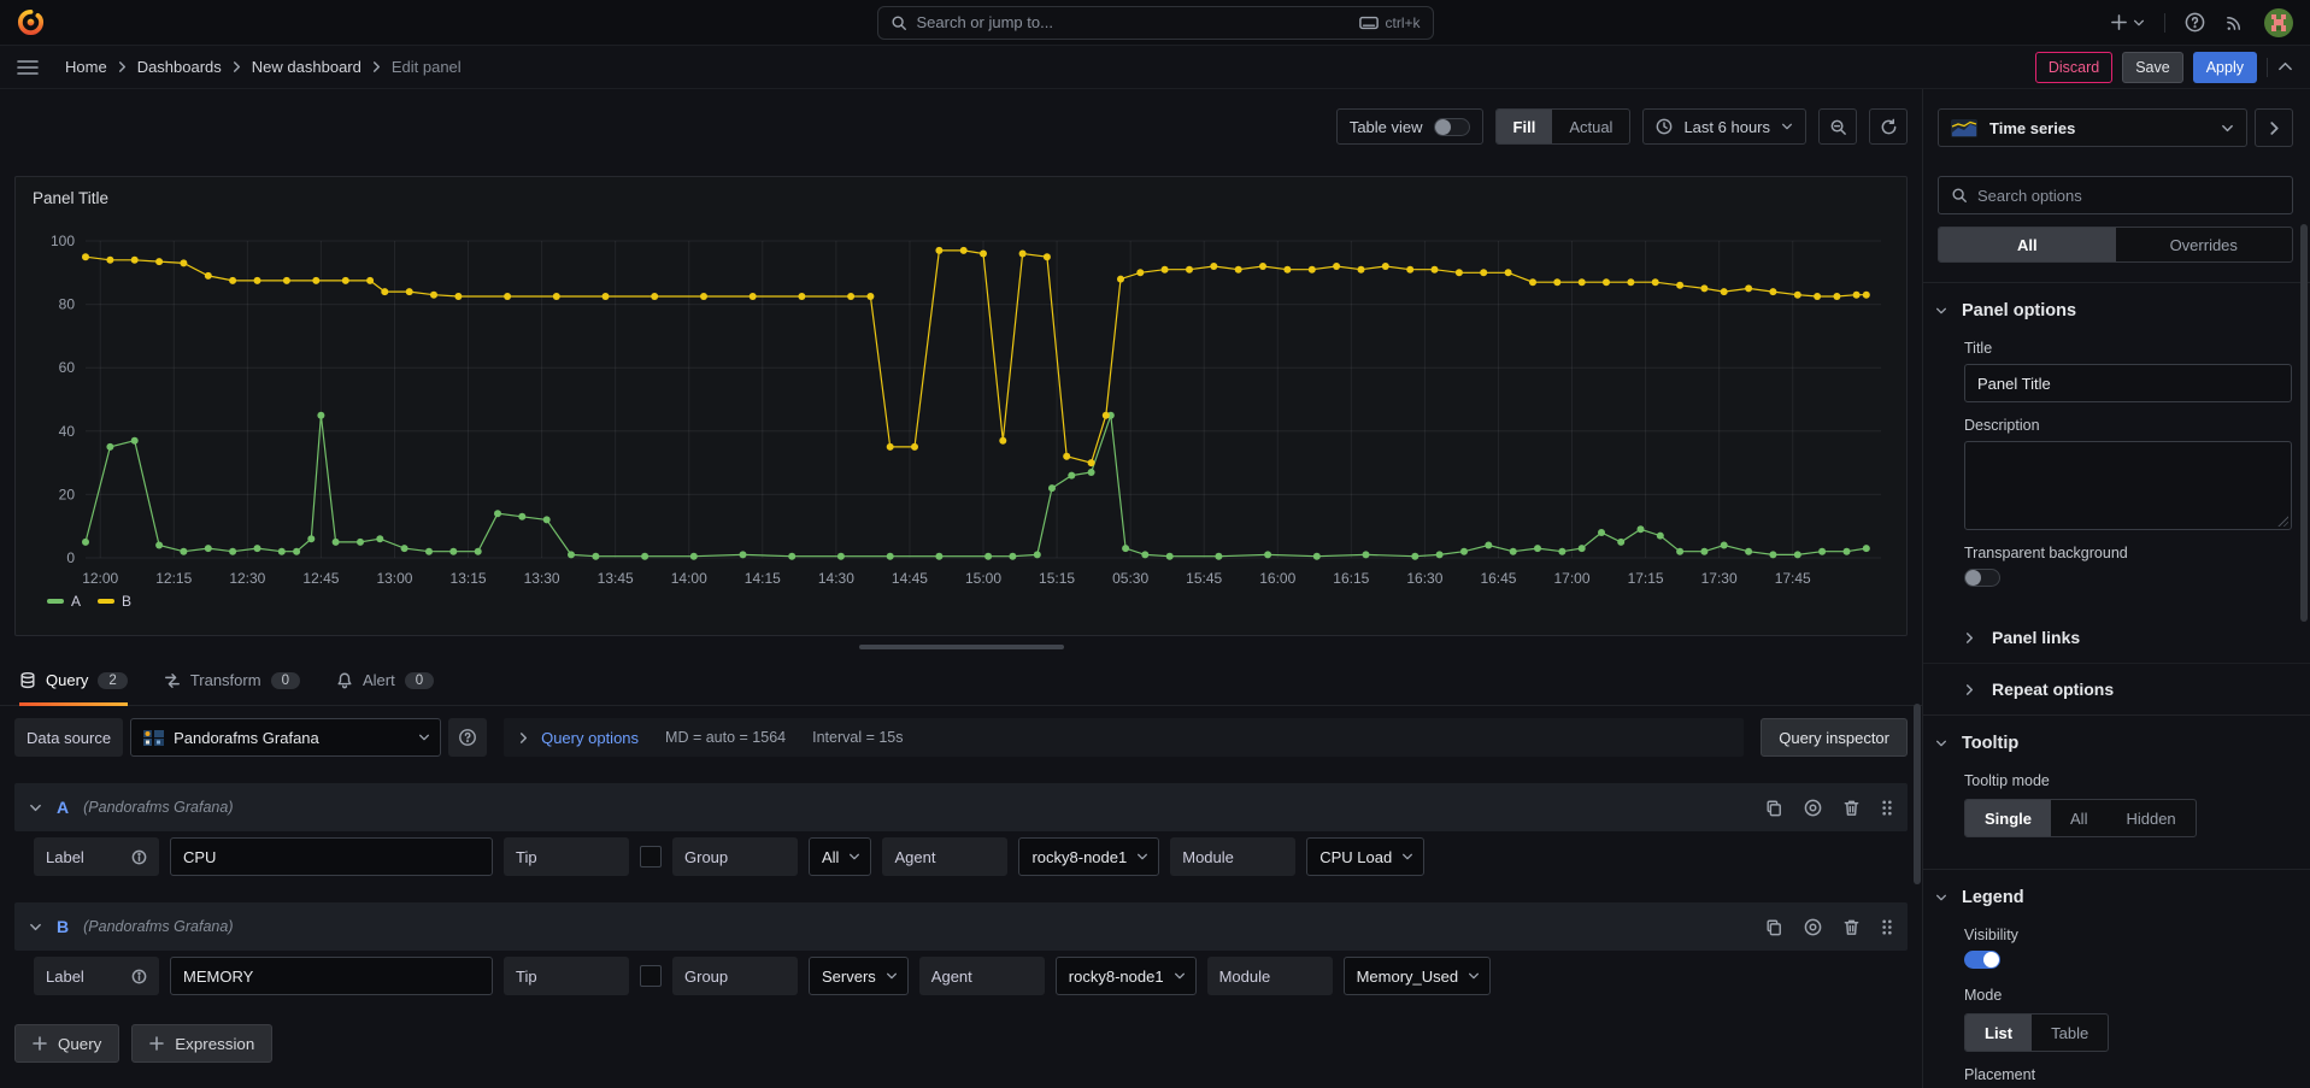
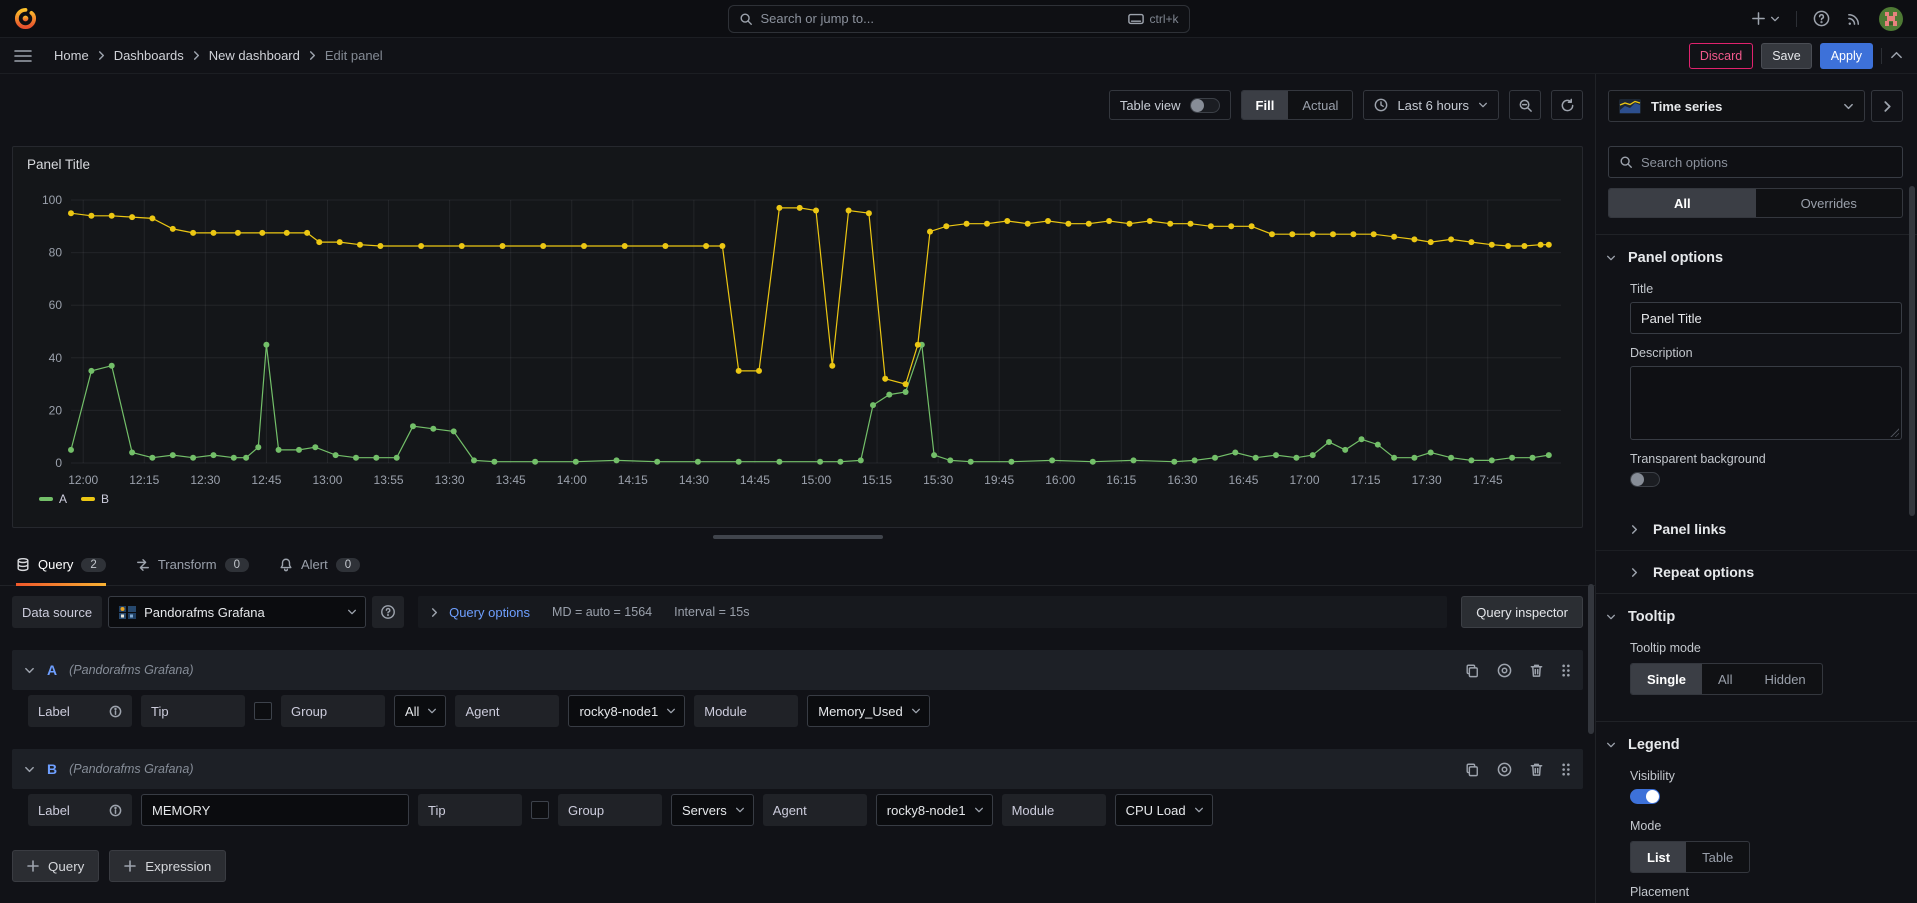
  Search or jump to...
  ctrl+k
  Home
  Dashboards
  New dashboard
  Edit panel
  Discard
  Save
  Apply
  Table view
  Fill
  Actual
  Last 6 hours
  Panel Title
  0
  20
  40
  60
  80
  100
  12:00
  12:15
  12:30
  12:45
  13:00
- 13:15
+ 13:55
  13:30
  13:45
  14:00
  14:15
  14:30
  14:45
  15:00
  15:15
- 05:30
+ 15:30
- 15:45
+ 19:45
  16:00
  16:15
  16:30
  16:45
  17:00
  17:15
  17:30
  17:45
  A
  B
  Query
  2
  Transform
  0
  Alert
  0
  Data source
  Pandorafms Grafana
  Query options
  MD = auto = 1564
  Interval = 15s
  Query inspector
  A
  (Pandorafms Grafana)
  Label
- CPU
  Tip
  Group
  All
  Agent
  rocky8-node1
  Module
- CPU Load
+ Memory_Used
  B
  (Pandorafms Grafana)
  Label
  MEMORY
  Tip
  Group
  Servers
  Agent
  rocky8-node1
  Module
- Memory_Used
+ CPU Load
  Query
  Expression
  Time series
  Search options
  All
  Overrides
  Panel options
  Title
  Panel Title
  Description
  Transparent background
  Panel links
  Repeat options
  Tooltip
  Tooltip mode
  Single
  All
  Hidden
  Legend
  Visibility
  Mode
  List
  Table
  Placement
